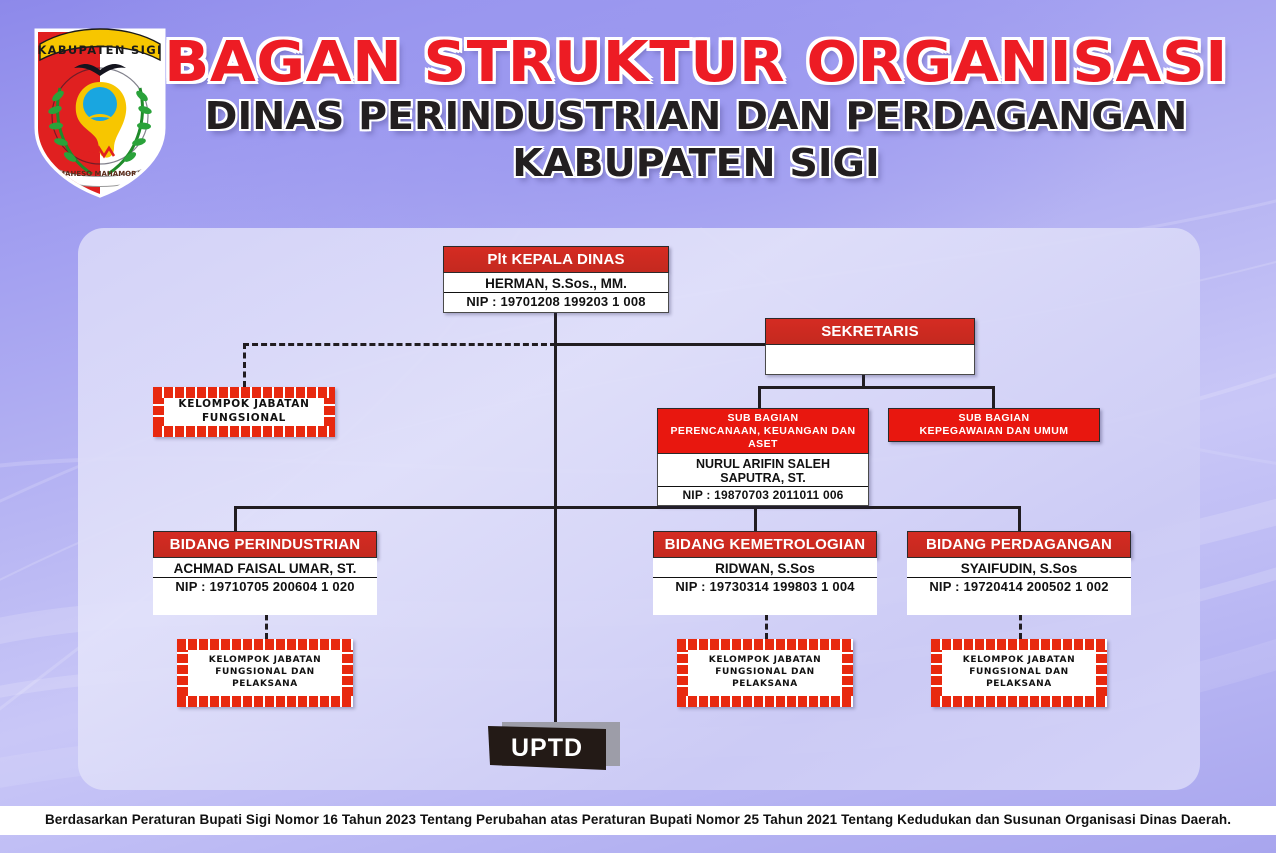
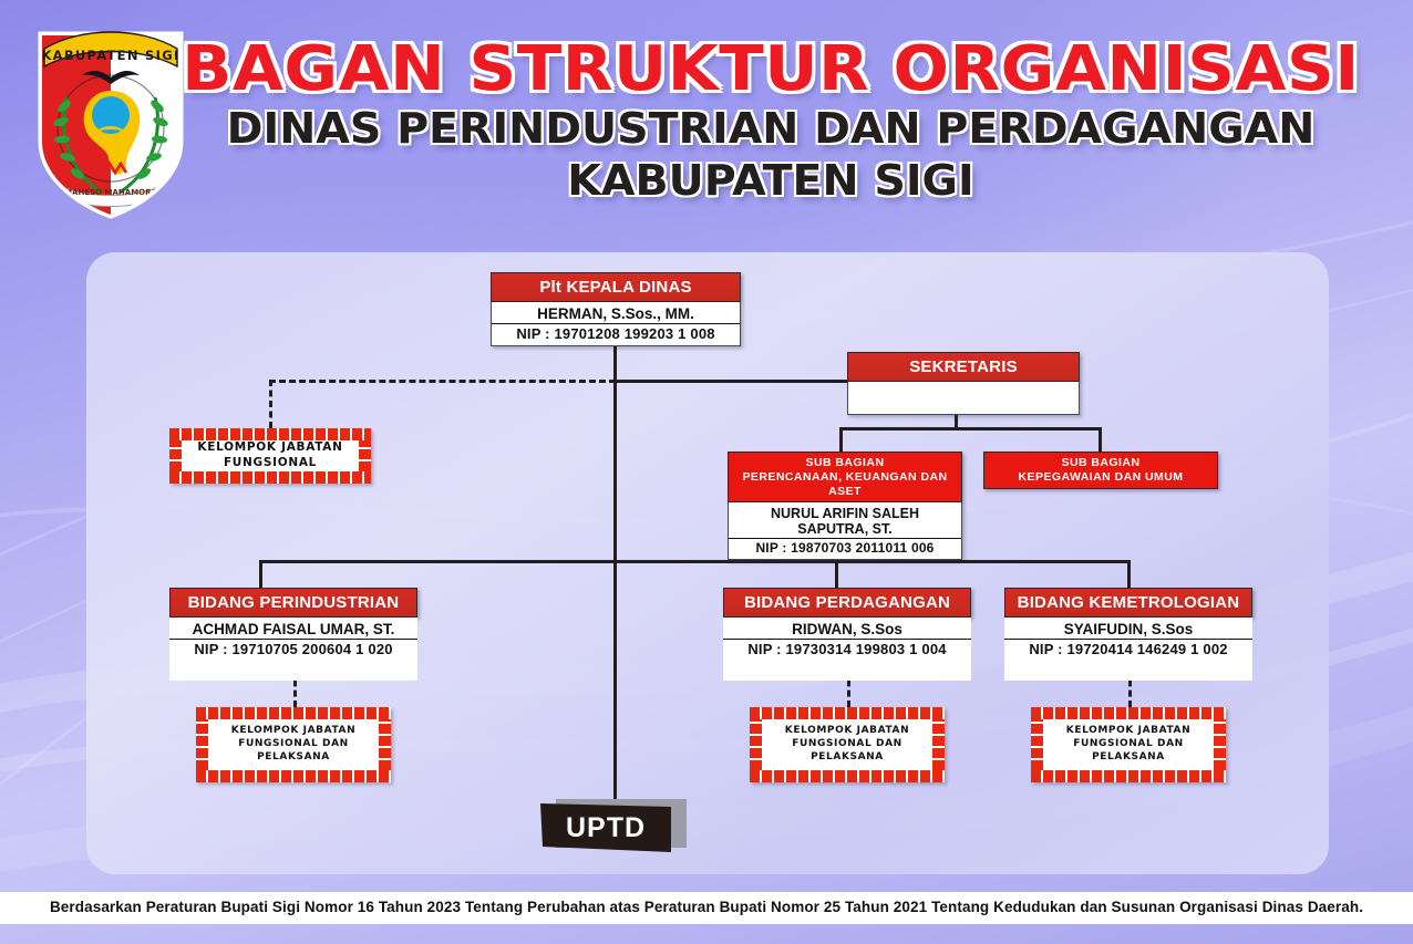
  AHESO MAHAMOR
  KABUPATEN SIGI
  BAGAN STRUKTUR ORGANISASI
  DINAS PERINDUSTRIAN DAN PERDAGANGAN
  KABUPATEN SIGI
  Plt KEPALA DINAS
  HERMAN, S.Sos., MM.
  NIP : 19701208 199203 1 008
  SEKRETARIS
  KELOMPOK JABATAN
  FUNGSIONAL
  SUB BAGIAN
  PERENCANAAN, KEUANGAN DAN ASET
  NURUL ARIFIN SALEH SAPUTRA, ST.
  NIP : 19870703 2011011 006
  SUB BAGIAN
  KEPEGAWAIAN DAN UMUM
  BIDANG PERINDUSTRIAN
  ACHMAD FAISAL UMAR, ST.
  NIP : 19710705 200604 1 020
  KELOMPOK JABATAN
  FUNGSIONAL DAN PELAKSANA
- BIDANG KEMETROLOGIAN
+ BIDANG PERDAGANGAN
  RIDWAN, S.Sos
  NIP : 19730314 199803 1 004
  KELOMPOK JABATAN
  FUNGSIONAL DAN PELAKSANA
- BIDANG PERDAGANGAN
+ BIDANG KEMETROLOGIAN
  SYAIFUDIN, S.Sos
- NIP : 19720414 200502 1 002
+ NIP : 19720414 146249 1 002
  KELOMPOK JABATAN
  FUNGSIONAL DAN PELAKSANA
  UPTD
  Berdasarkan Peraturan Bupati Sigi Nomor 16 Tahun 2023 Tentang Perubahan atas Peraturan Bupati Nomor 25 Tahun 2021 Tentang Kedudukan dan Susunan Organisasi Dinas Daerah.
